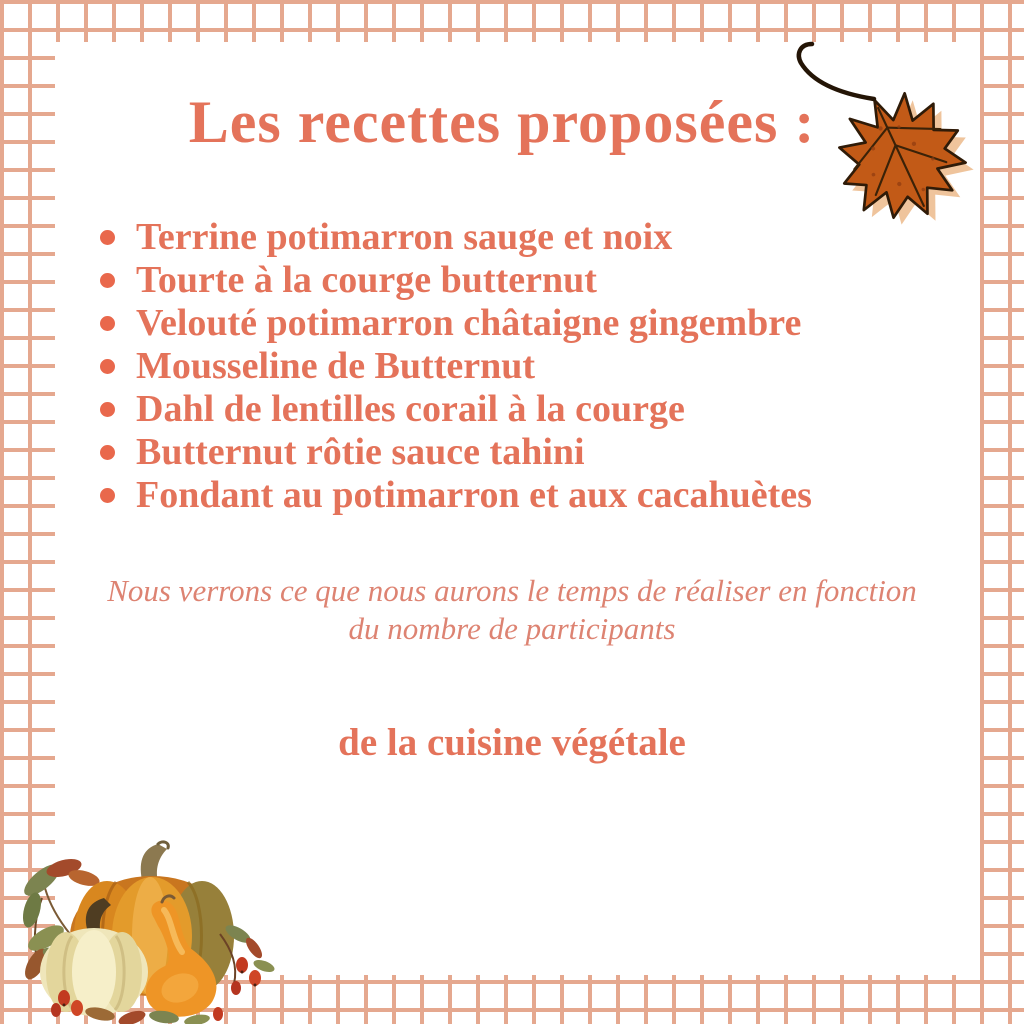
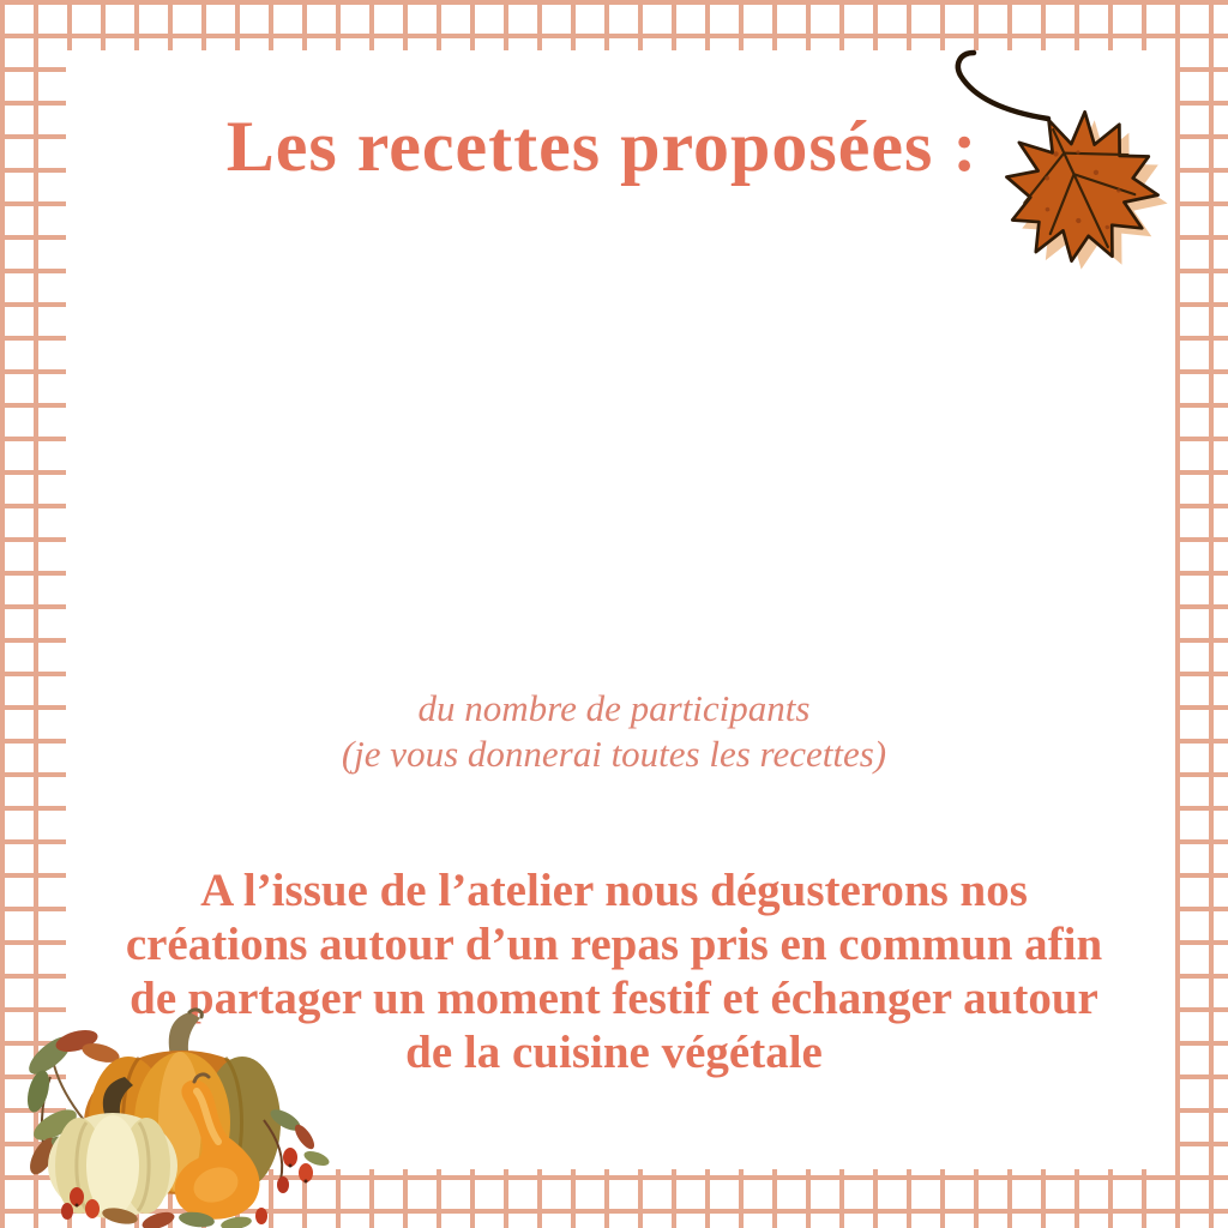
  Les recettes proposées :
- Terrine potimarron sauge et noix
- Tourte à la courge butternut
- Velouté potimarron châtaigne gingembre
- Mousseline de Butternut
- Dahl de lentilles corail à la courge
- Butternut rôtie sauce tahini
- Fondant au potimarron et aux cacahuètes
- Nous verrons ce que nous aurons le temps de réaliser en fonction
  du nombre de participants
+ (je vous donnerai toutes les recettes)
+ A l’issue de l’atelier nous dégusterons nos
+ créations autour d’un repas pris en commun afin
+ de partager un moment festif et échanger autour
  de la cuisine végétale
